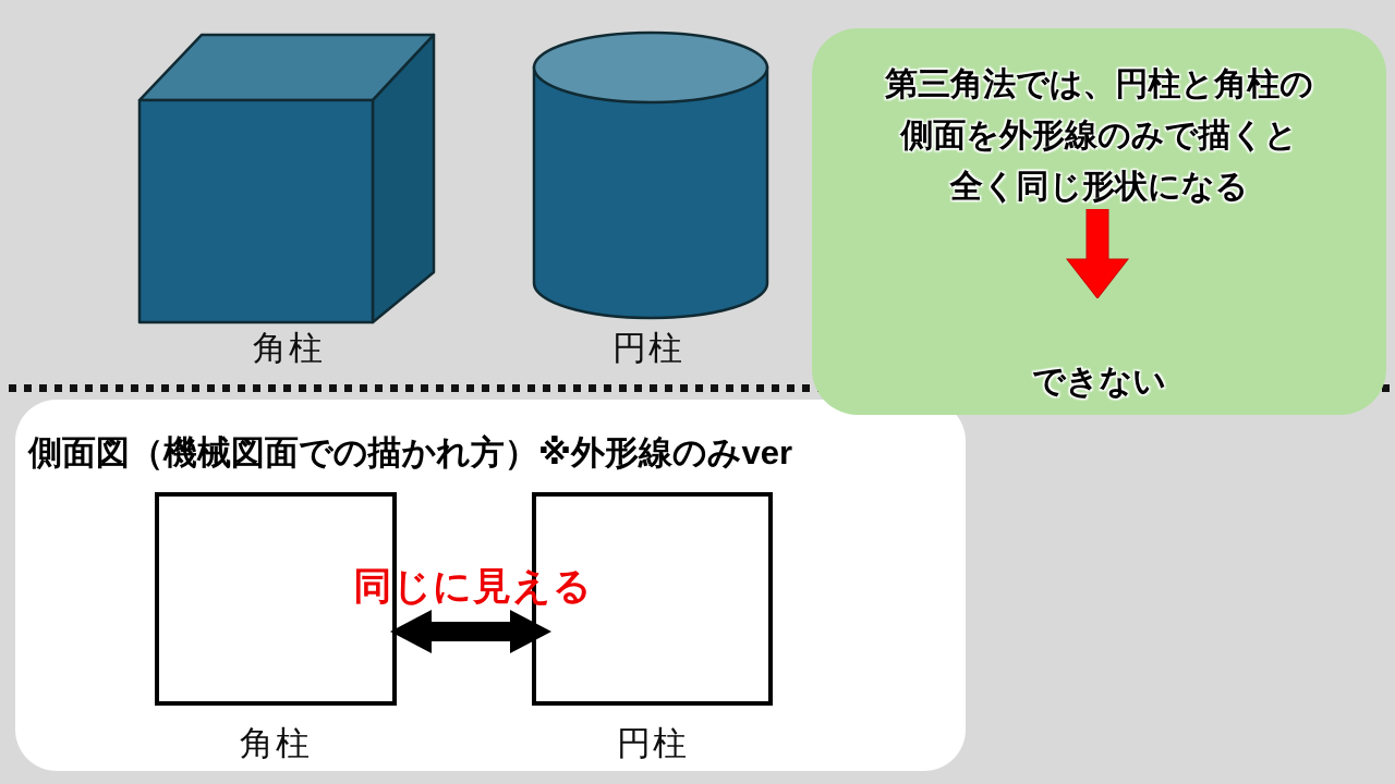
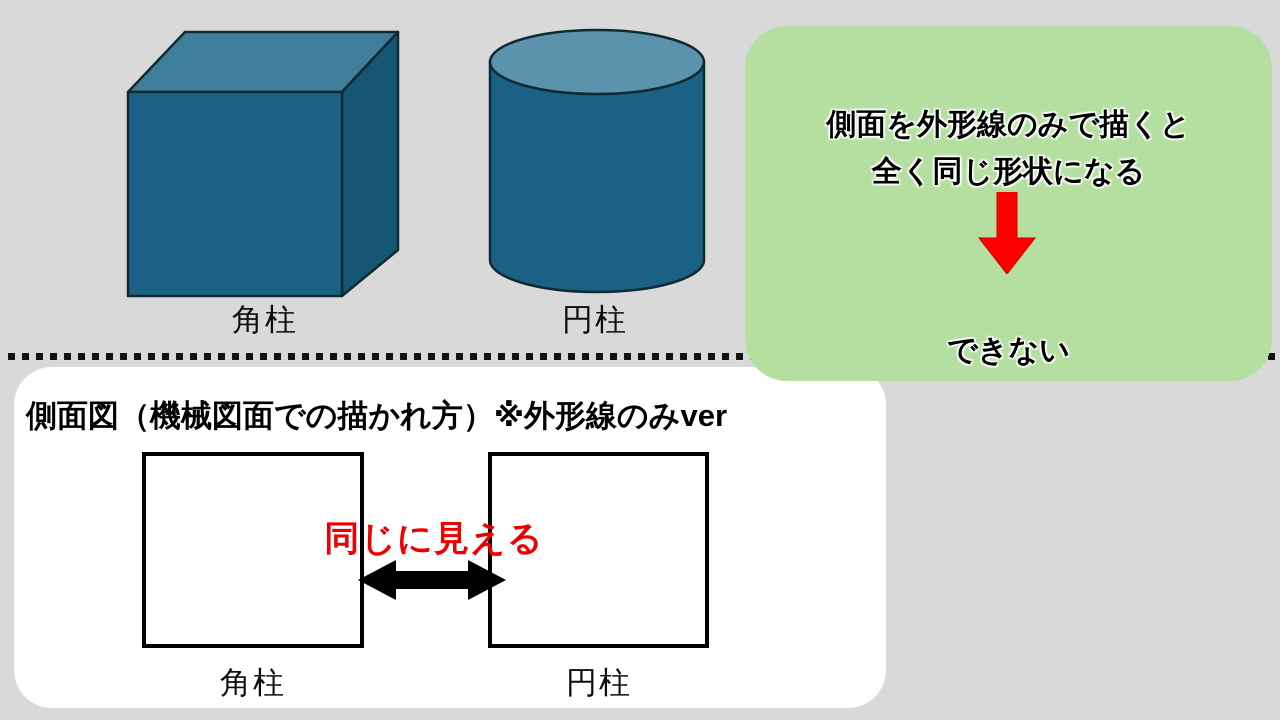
  角柱
  円柱
  側面図（機械図面での描かれ方）※外形線のみver
  同じに見える
  角柱
  円柱
- 第三角法では、円柱と角柱の
  側面を外形線のみで描くと
  全く同じ形状になる
  できない
